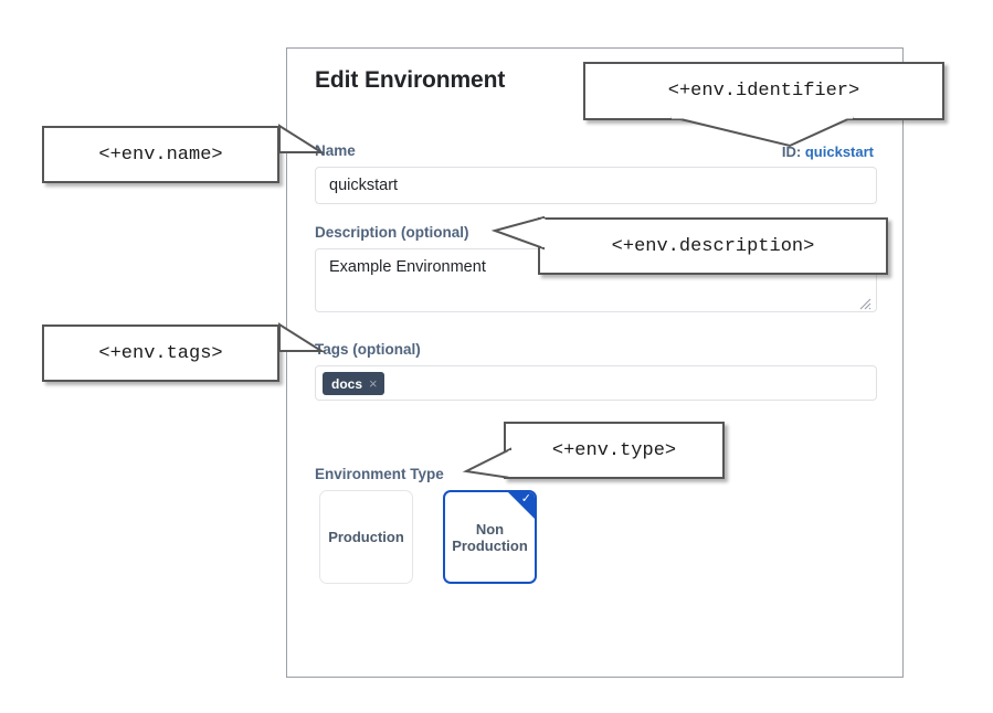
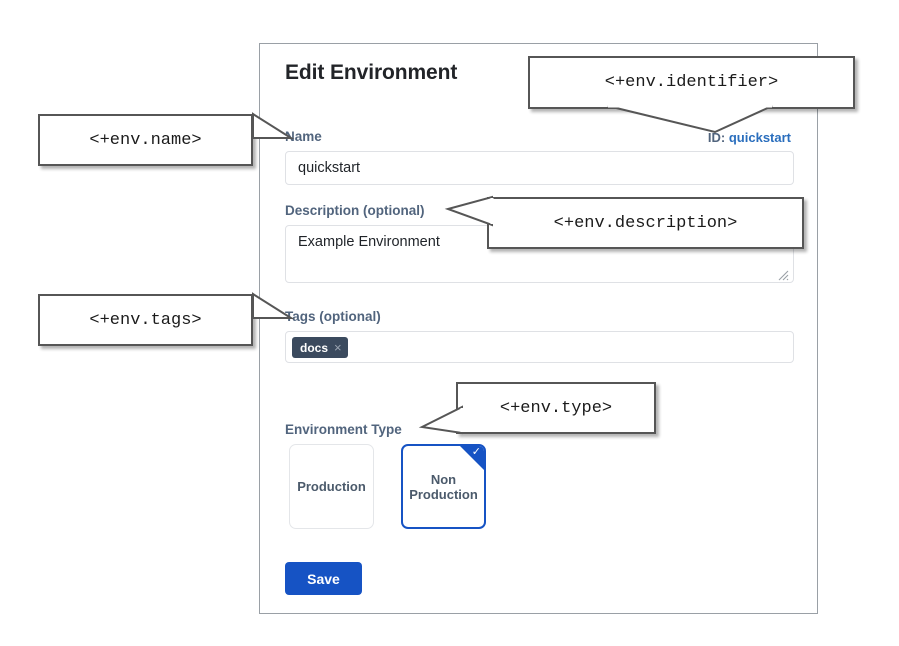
  Edit Environment
  ID: quickstart
  ame
  quickstart
  Description (optional)
  Example Environment
  ags (optional)
  docs
  ×
  Environment Type
  Production
  Non
  Production
  ✓
+ Save
  <+env.name>
  <+env.tags>
  <+env.identifier>
  <+env.description>
  <+env.type>
